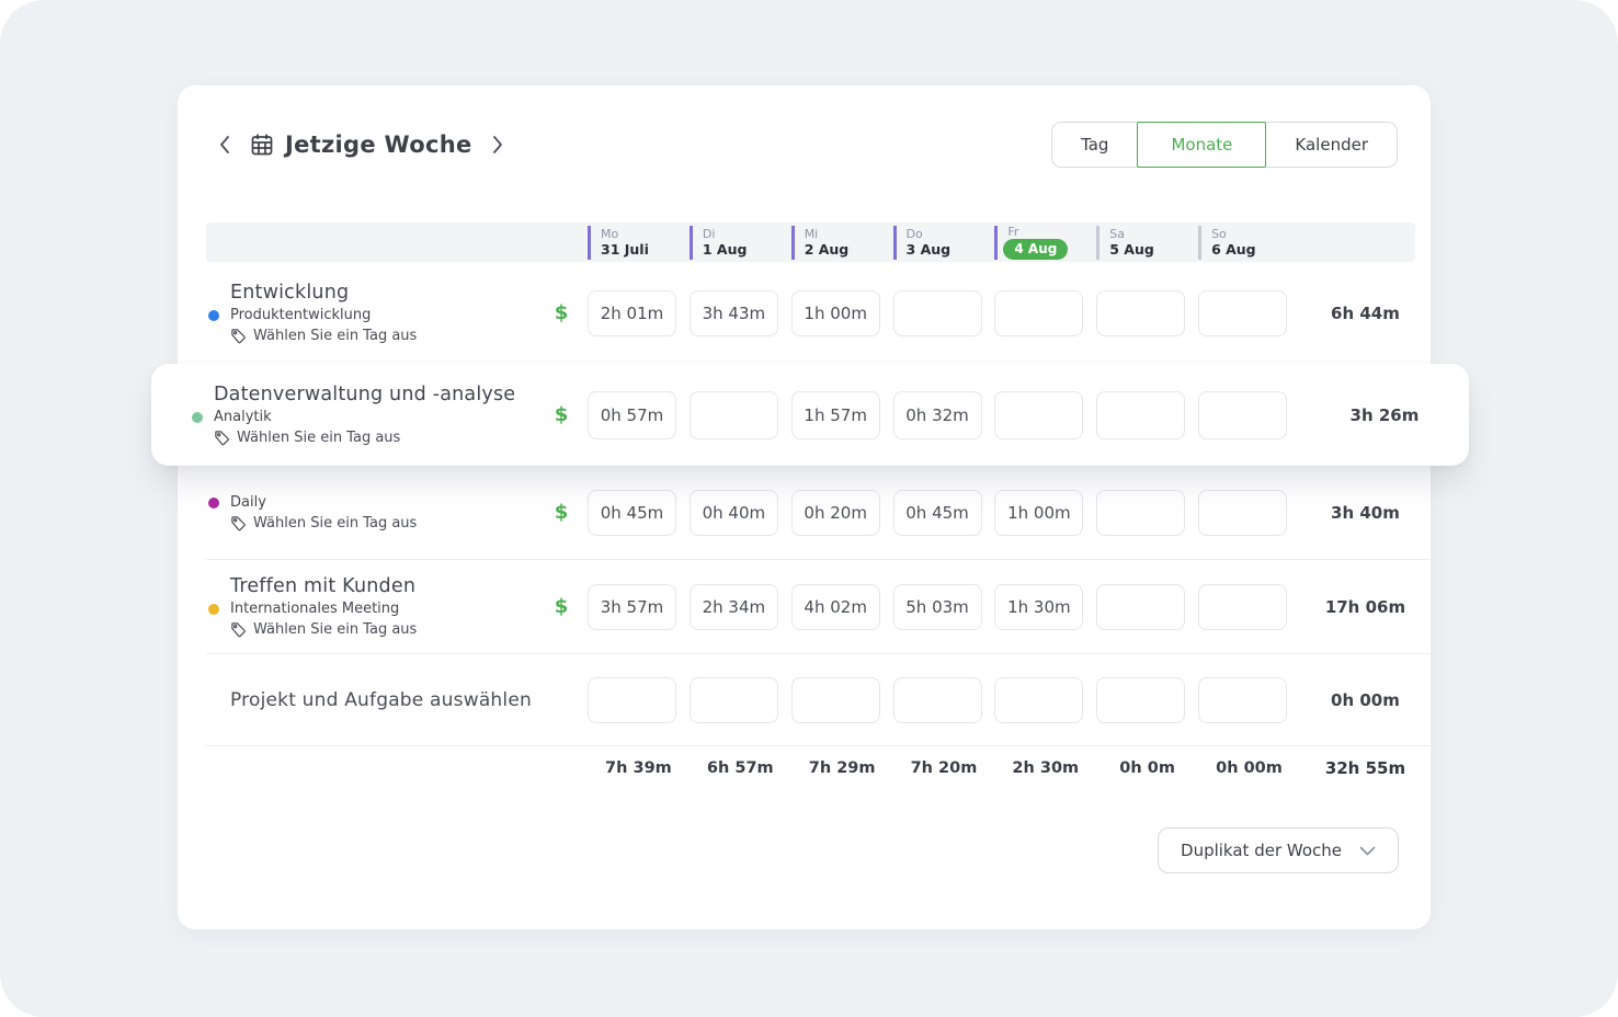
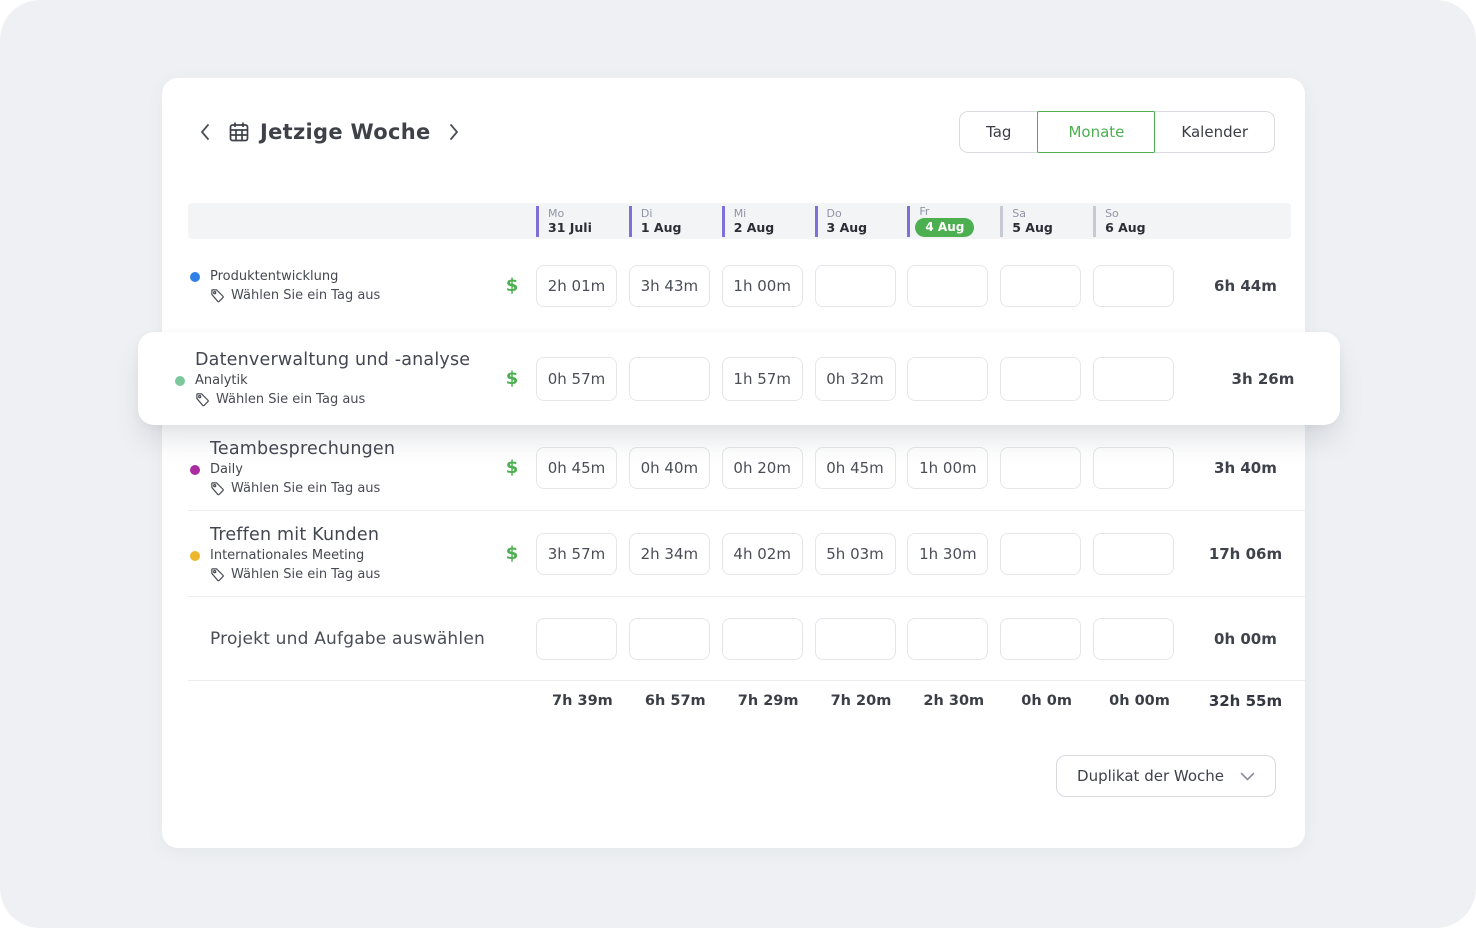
  Jetzige Woche
  Tag
  Monate
  Kalender
  Mo
  31 Juli
  Di
  1 Aug
  Mi
  2 Aug
  Do
  3 Aug
  Fr
  4 Aug
  Sa
  5 Aug
  So
  6 Aug
- Entwicklung
  Produktentwicklung
  Wählen Sie ein Tag aus
  $
  2h 01m
  3h 43m
  1h 00m
  6h 44m
  Datenverwaltung und -analyse
  Analytik
  Wählen Sie ein Tag aus
  $
  0h 57m
  1h 57m
  0h 32m
  3h 26m
+ Teambesprechungen
  Daily
  Wählen Sie ein Tag aus
  $
  0h 45m
  0h 40m
  0h 20m
  0h 45m
  1h 00m
  3h 40m
  Treffen mit Kunden
  Internationales Meeting
  Wählen Sie ein Tag aus
  $
  3h 57m
  2h 34m
  4h 02m
  5h 03m
  1h 30m
  17h 06m
  Projekt und Aufgabe auswählen
  0h 00m
  7h 39m
  6h 57m
  7h 29m
  7h 20m
  2h 30m
  0h 0m
  0h 00m
  32h 55m
  Duplikat der Woche
